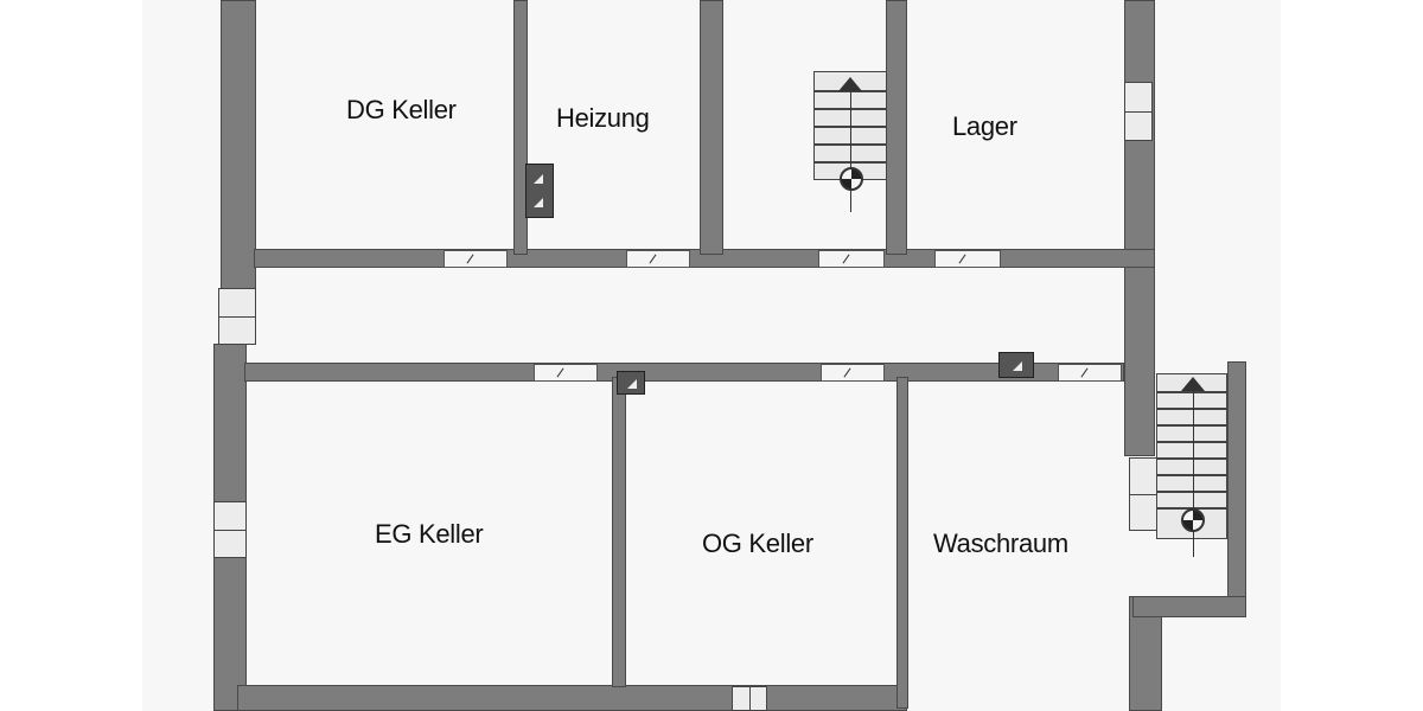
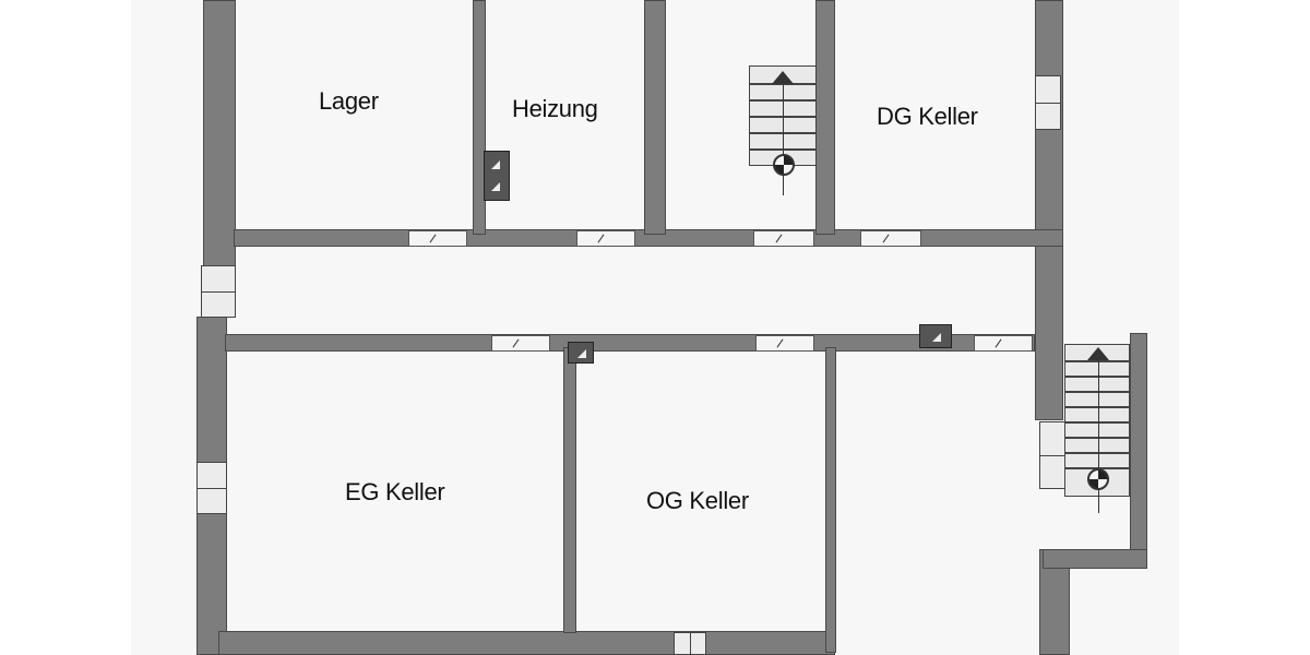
- DG Keller
+ Lager
  Heizung
- Lager
+ DG Keller
  EG Keller
  OG Keller
- Waschraum
